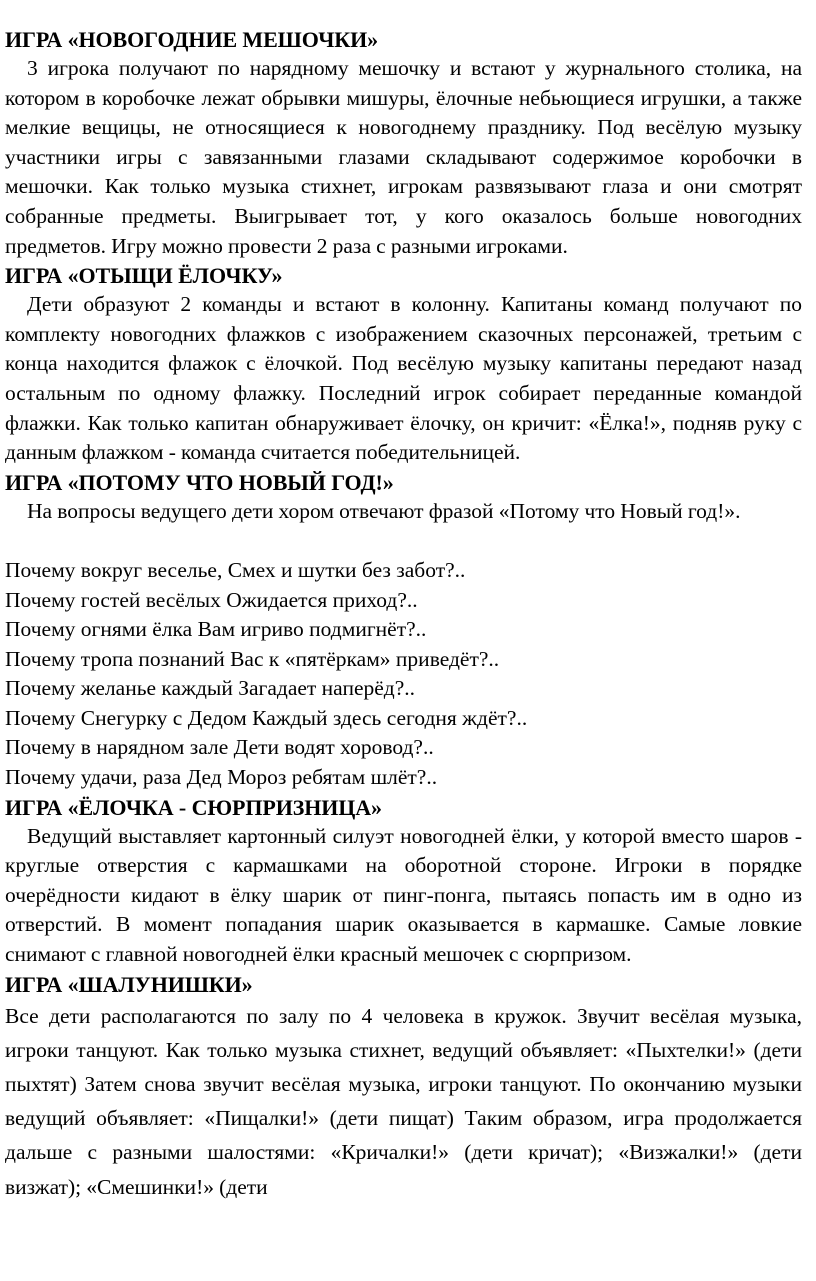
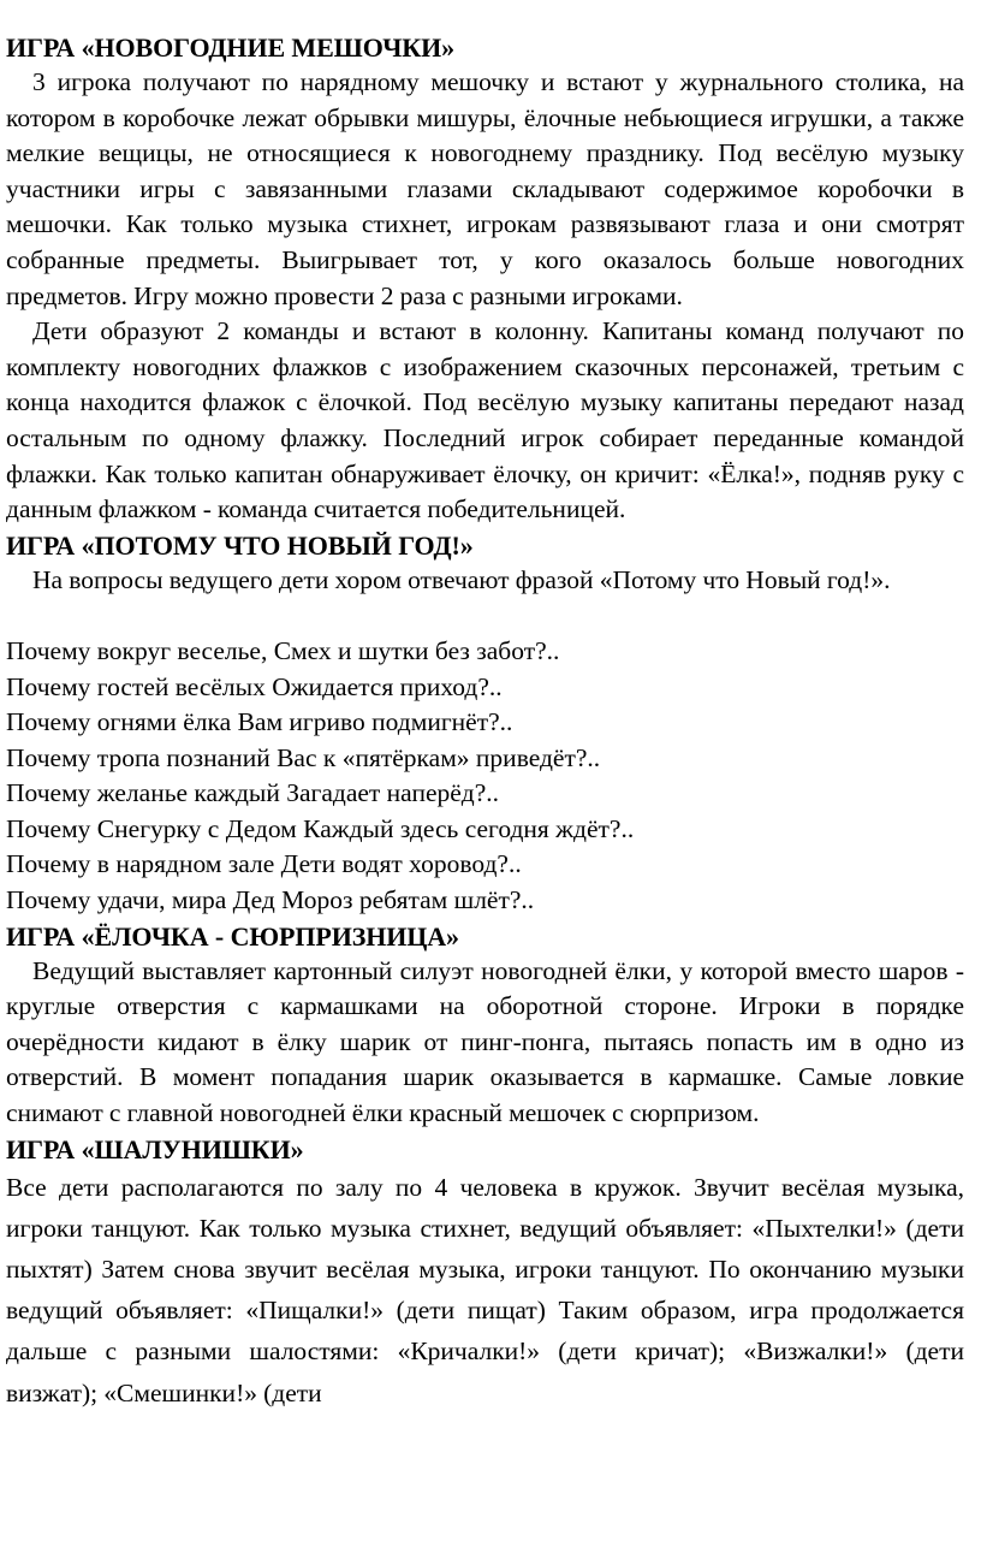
  ИГРА «НОВОГОДНИЕ МЕШОЧКИ»
  3 игрока получают по нарядному мешочку и встают у журнального столика, на котором в коробочке лежат обрывки мишуры, ёлочные небьющиеся игрушки, а также мелкие вещицы, не относящиеся к новогоднему празднику. Под весёлую музыку участники игры с завязанными глазами складывают содержимое коробочки в мешочки. Как только музыка стихнет, игрокам развязывают глаза и они смотрят собранные предметы. Выигрывает тот, у кого оказалось больше новогодних предметов. Игру можно провести 2 раза с разными игроками.
- ИГРА «ОТЫЩИ ЁЛОЧКУ»
  Дети образуют 2 команды и встают в колонну. Капитаны команд получают по комплекту новогодних флажков с изображением сказочных персонажей, третьим с конца находится флажок с ёлочкой. Под весёлую музыку капитаны передают назад остальным по одному флажку. Последний игрок собирает переданные командой флажки. Как только капитан обнаруживает ёлочку, он кричит: «Ёлка!», подняв руку с данным флажком - команда считается победительницей.
  ИГРА «ПОТОМУ ЧТО НОВЫЙ ГОД!»
  На вопросы ведущего дети хором отвечают фразой «Потому что Новый год!».
  Почему вокруг веселье, Смех и шутки без забот?..
  Почему гостей весёлых Ожидается приход?..
  Почему огнями ёлка Вам игриво подмигнёт?..
  Почему тропа познаний Вас к «пятёркам» приведёт?..
  Почему желанье каждый Загадает наперёд?..
  Почему Снегурку с Дедом Каждый здесь сегодня ждёт?..
  Почему в нарядном зале Дети водят хоровод?..
- Почему удачи, раза Дед Мороз ребятам шлёт?..
+ Почему удачи, мира Дед Мороз ребятам шлёт?..
  ИГРА «ЁЛОЧКА - СЮРПРИЗНИЦА»
  Ведущий выставляет картонный силуэт новогодней ёлки, у которой вместо шаров - круглые отверстия с кармашками на оборотной стороне. Игроки в порядке очерёдности кидают в ёлку шарик от пинг-понга, пытаясь попасть им в одно из отверстий. В момент попадания шарик оказывается в кармашке. Самые ловкие снимают с главной новогодней ёлки красный мешочек с сюрпризом.
  ИГРА «ШАЛУНИШКИ»
  Все дети располагаются по залу по 4 человека в кружок. Звучит весёлая музыка, игроки танцуют. Как только музыка стихнет, ведущий объявляет: «Пыхтелки!» (дети пыхтят) Затем снова звучит весёлая музыка, игроки танцуют. По окончанию музыки ведущий объявляет: «Пищалки!» (дети пищат) Таким образом, игра продолжается дальше с разными шалостями: «Кричалки!» (дети кричат); «Визжалки!» (дети визжат); «Смешинки!» (дети
